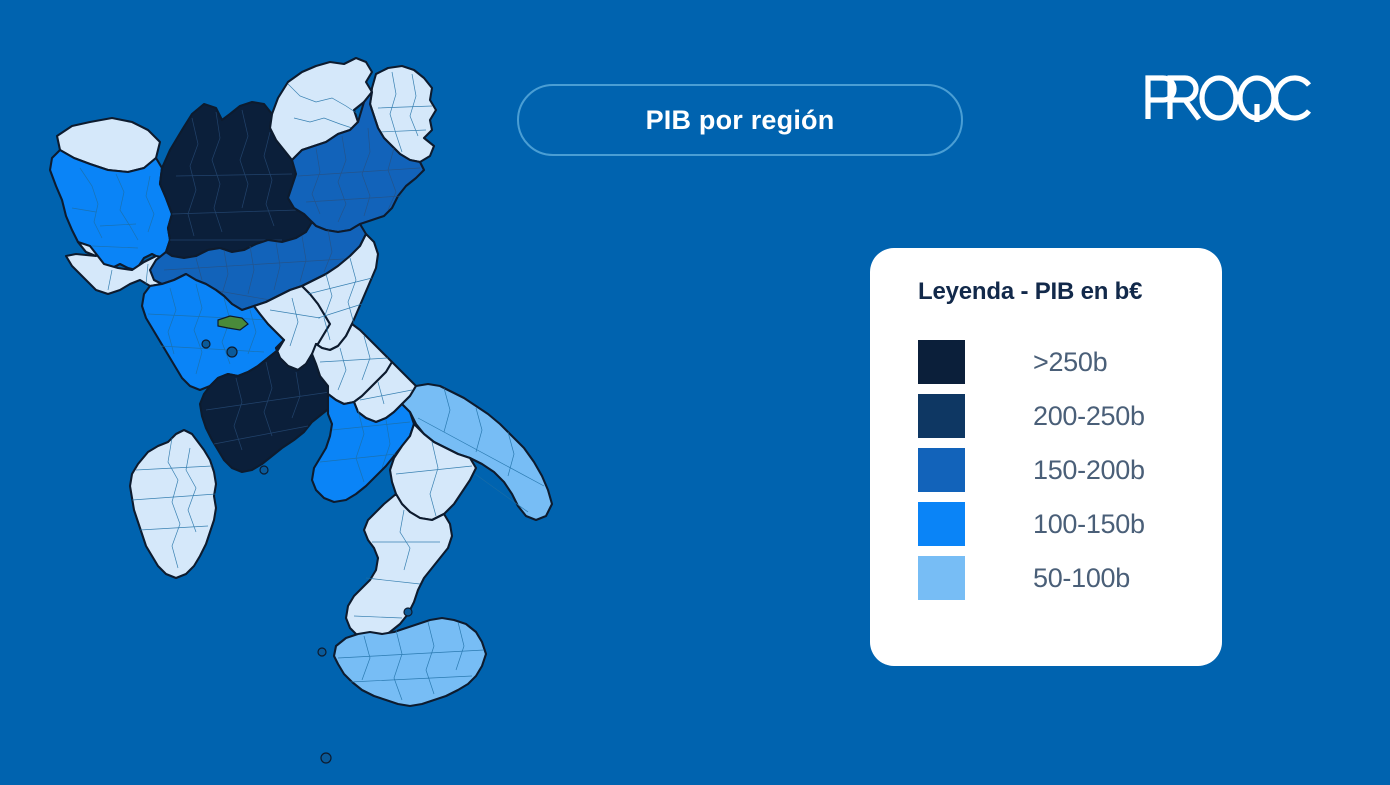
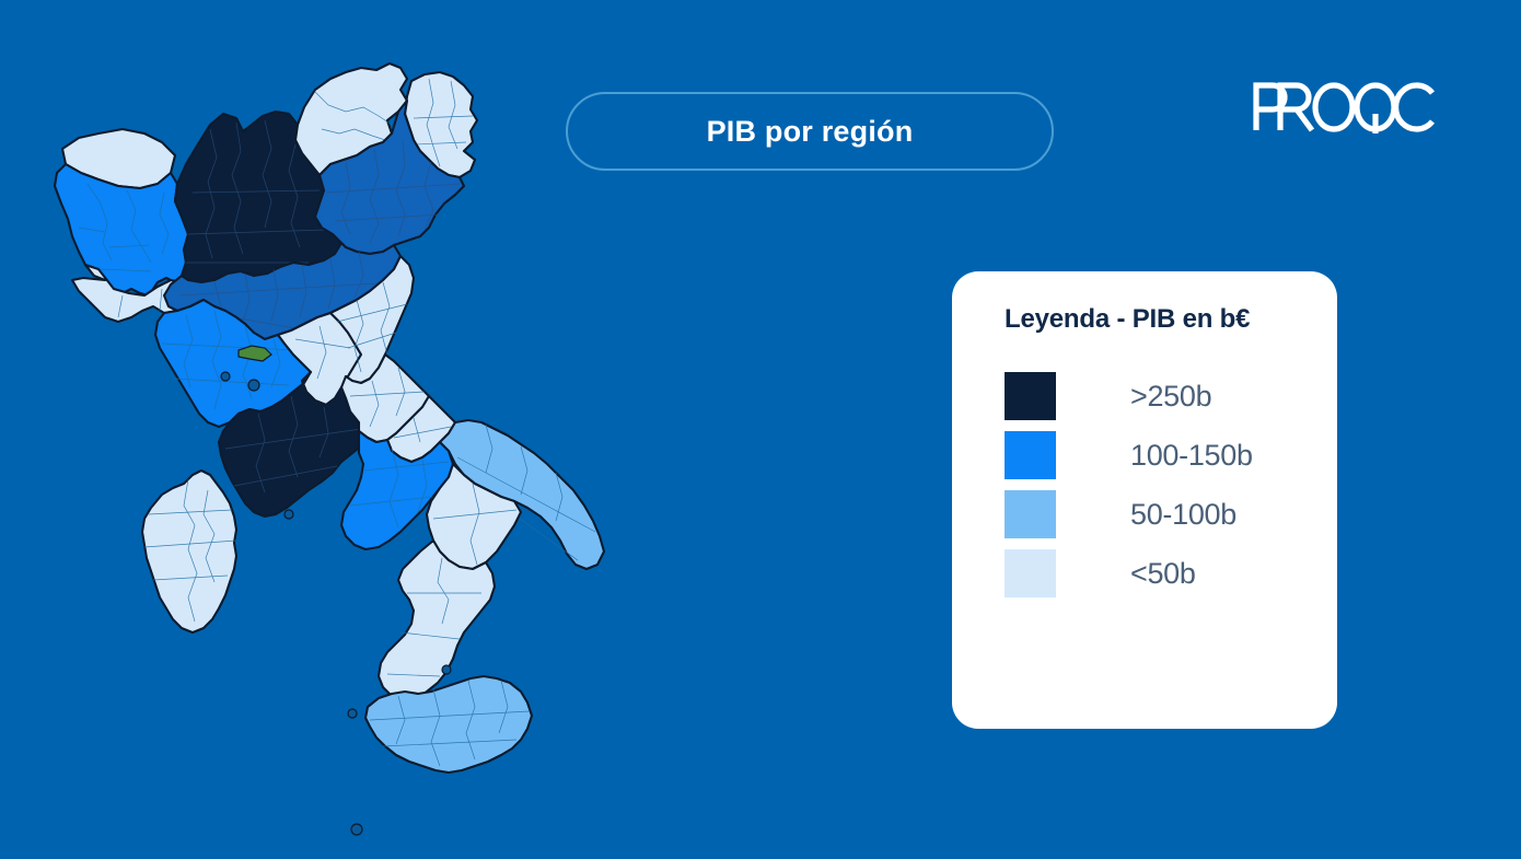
  PIB por región
  Leyenda - PIB en b€
  >250b
- 200-250b
- 150-200b
  100-150b
  50-100b
+ <50b
